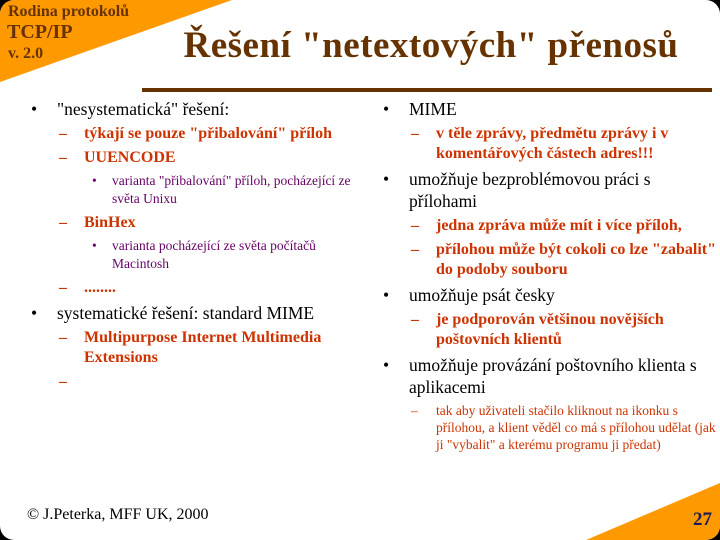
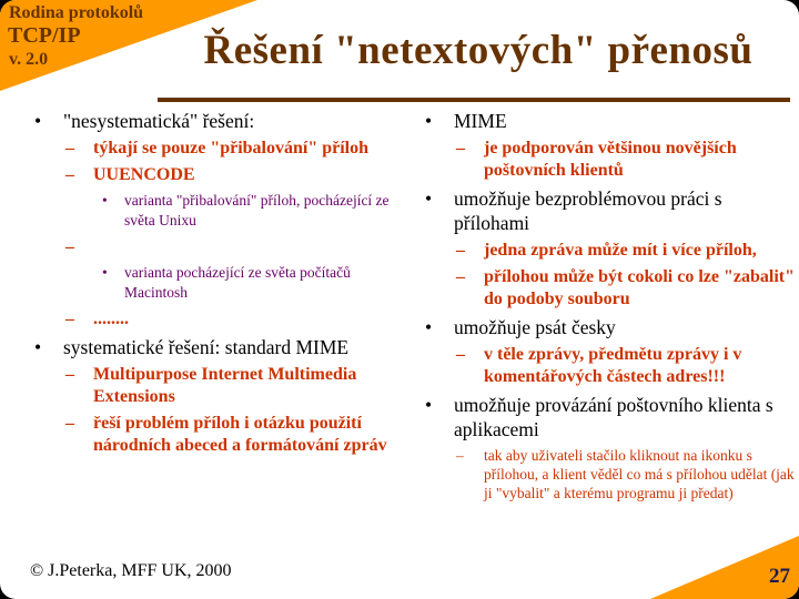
  Rodina protokolů
  TCP/IP
  v. 2.0
  Řešení "netextových" přenosů
  •
  "nesystematická" řešení:
  –
  týkají se pouze "přibalování" příloh
  –
  UUENCODE
  •
  varianta "přibalování" příloh, pocházející ze světa Unixu
  –
- BinHex
  •
  varianta pocházející ze světa počítačů Macintosh
  –
  ........
  •
  systematické řešení: standard MIME
  –
  Multipurpose Internet Multimedia Extensions
  –
+ řeší problém příloh i otázku použití národních abeced a formátování zpráv
  •
  MIME
  –
- v těle zprávy, předmětu zprávy i v komentářových částech adres!!!
+ je podporován většinou novějších poštovních klientů
  •
  umožňuje bezproblémovou práci s přílohami
  –
  jedna zpráva může mít i více příloh,
  –
  přílohou může být cokoli co lze "zabalit" do podoby souboru
  •
  umožňuje psát česky
  –
- je podporován většinou novějších poštovních klientů
+ v těle zprávy, předmětu zprávy i v komentářových částech adres!!!
  •
  umožňuje provázání poštovního klienta s aplikacemi
  –
  tak aby uživateli stačilo kliknout na ikonku s přílohou, a klient věděl co má s přílohou udělat (jak ji "vybalit" a kterému programu ji předat)
  © J.Peterka, MFF UK, 2000
  27
